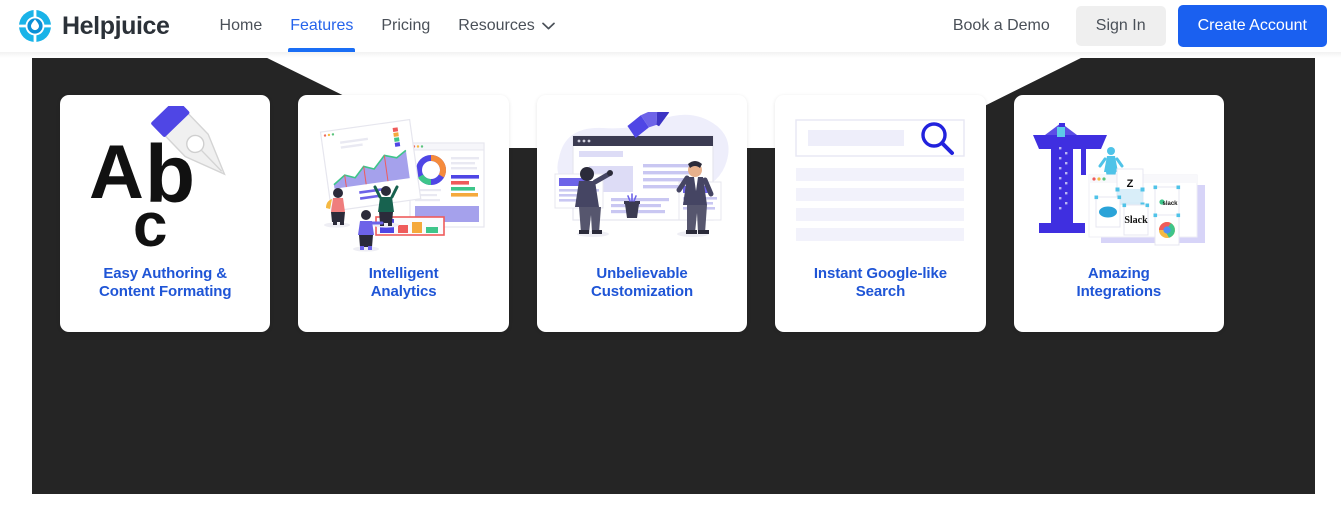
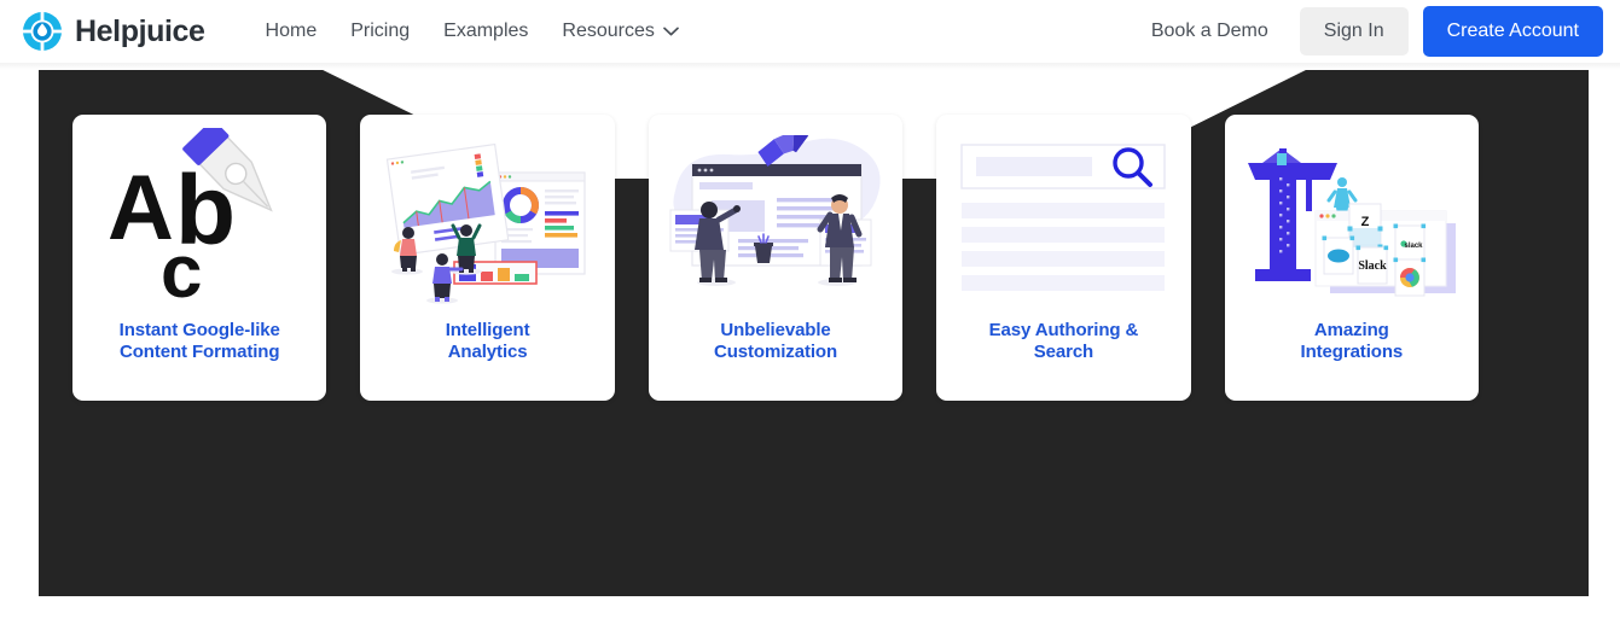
  Helpjuice
  Home
- Features
  Pricing
+ Examples
  Resources
  Book a Demo
  Sign In
  Create Account
  A
  b
  c
- Easy Authoring &
+ Instant Google-like
  Content Formating
  Intelligent
  Analytics
  Unbelievable
  Customization
- Instant Google-like
+ Easy Authoring &
  Search
  Z
  Slack
  Amazing
  Integrations
